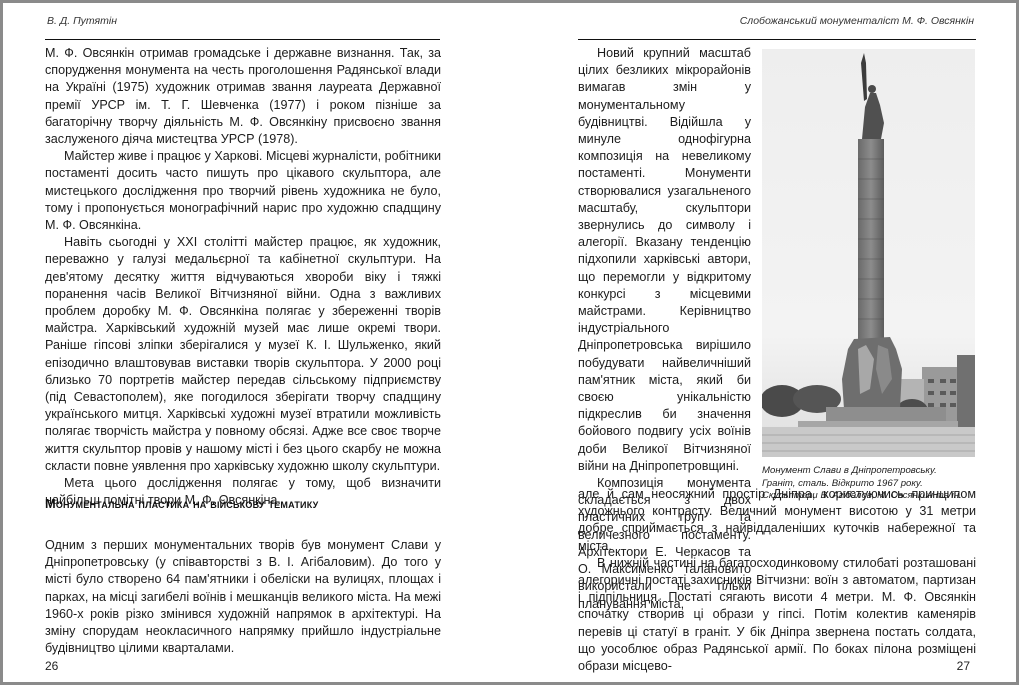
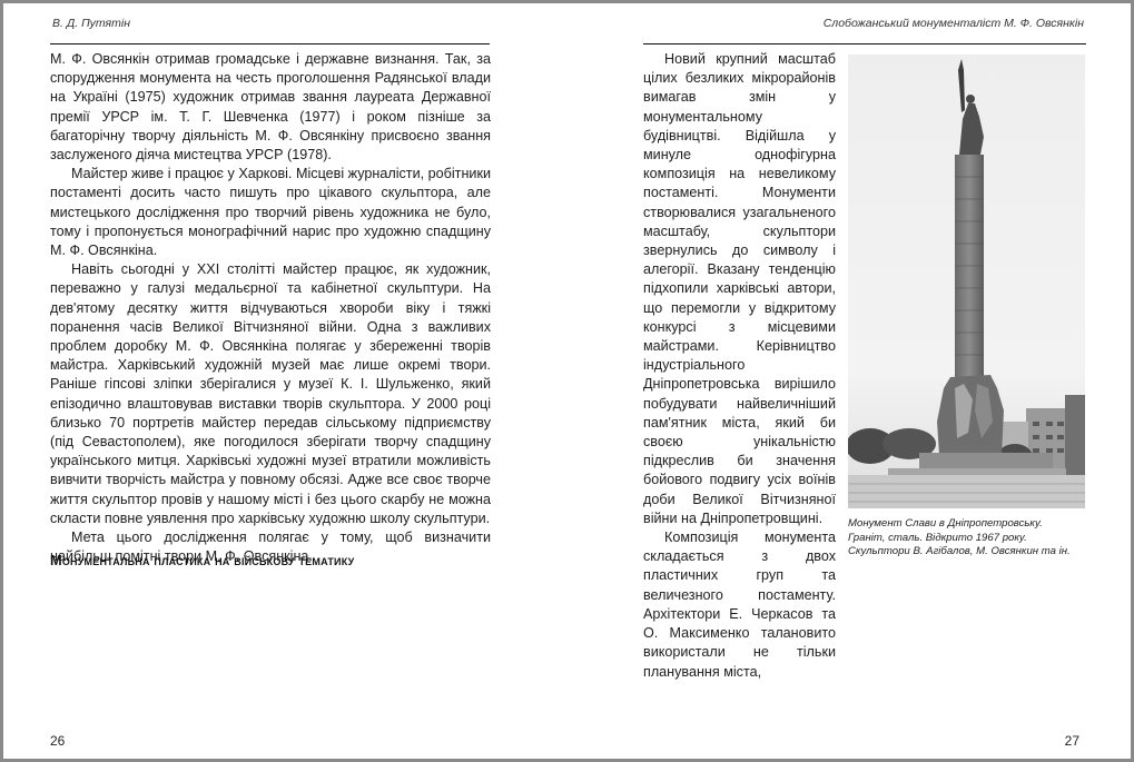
  В. Д. Путятін
  М. Ф. Овсянкін отримав громадське і державне визнання. Так, за спорудження монумента на честь проголошення Радянської влади на Україні (1975) художник отримав звання лауреата Державної премії УРСР ім. Т. Г. Шевченка (1977) і роком пізніше за багаторічну творчу діяльність М. Ф. Овсянкіну присвоєно звання заслуженого діяча мистецтва УРСР (1978).
  Майстер живе і працює у Харкові. Місцеві журналісти, робітники постаменті досить часто пишуть про цікавого скульптора, але мистецького дослідження про творчий рівень художника не було, тому і пропонується монографічний нарис про художню спадщину М. Ф. Овсянкіна.
- Навіть сьогодні у XXI столітті майстер працює, як художник, переважно у галузі медальєрної та кабінетної скульптури. На дев'ятому десятку життя відчуваються хвороби віку і тяжкі поранення часів Великої Вітчизняної війни. Одна з важливих проблем доробку М. Ф. Овсянкіна полягає у збереженні творів майстра. Харківський художній музей має лише окремі твори. Раніше гіпсові зліпки зберігалися у музеї К. І. Шульженко, який епізодично влаштовував виставки творів скульптора. У 2000 році близько 70 портретів майстер передав сільському підприємству (під Севастополем), яке погодилося зберігати творчу спадщину українського митця. Харківські художні музеї втратили можливість полягає творчість майстра у повному обсязі. Адже все своє творче життя скульптор провів у нашому місті і без цього скарбу не можна скласти повне уявлення про харківську художню школу скульптури.
+ Навіть сьогодні у XXI столітті майстер працює, як художник, переважно у галузі медальєрної та кабінетної скульптури. На дев'ятому десятку життя відчуваються хвороби віку і тяжкі поранення часів Великої Вітчизняної війни. Одна з важливих проблем доробку М. Ф. Овсянкіна полягає у збереженні творів майстра. Харківський художній музей має лише окремі твори. Раніше гіпсові зліпки зберігалися у музеї К. І. Шульженко, який епізодично влаштовував виставки творів скульптора. У 2000 році близько 70 портретів майстер передав сільському підприємству (під Севастополем), яке погодилося зберігати творчу спадщину українського митця. Харківські художні музеї втратили можливість вивчити творчість майстра у повному обсязі. Адже все своє творче життя скульптор провів у нашому місті і без цього скарбу не можна скласти повне уявлення про харківську художню школу скульптури.
  Мета цього дослідження полягає у тому, щоб визначити найбільш помітні твори М. Ф. Овсянкіна.
  Монументальна пластика на військову тематику
- Одним з перших монументальних творів був монумент Слави у Дніпропетровську (у співавторстві з В. І. Агібаловим). До того у місті було створено 64 пам'ятники і обеліски на вулицях, площах і парках, на місці загибелі воїнів і мешканців великого міста. На межі 1960-х років різко змінився художній напрямок в архітектурі. На зміну спорудам неокласичного напрямку прийшло індустріальне будівництво цілими кварталами.
  26
  Слобожанський монументаліст М. Ф. Овсянкін
  Новий крупний масштаб цілих безликих мікрорайонів вимагав змін у монументальному будівництві. Відійшла у минуле однофігурна композиція на невеликому постаменті. Монументи створювалися узагальненого масштабу, скульптори звернулись до символу і алегорії. Вказану тенденцію підхопили харківські автори, що перемогли у відкритому конкурсі з місцевими майстрами. Керівництво індустріального Дніпропетровська вирішило побудувати найвеличніший пам'ятник міста, який би своєю унікальністю підкреслив би значення бойового подвигу усіх воїнів доби Великої Вітчизняної війни на Дніпропетровщині.
  Композиція монумента складається з двох пластичних груп та величезного постаменту. Архітектори Е. Черкасов та О. Максименко талановито використали не тільки планування міста,
  Монумент Слави в Дніпропетровську.
  Граніт, сталь. Відкрито 1967 року.
  Скульптори В. Агібалов, М. Овсянкин та ін.
- але й сам неосяжний простір Дніпра, користуючись принципом художнього контрасту. Величний монумент висотою у 31 метри добре сприймається з найвіддаленіших куточків набережної та міста.
- В нижній частині на багатосходинковому стилобаті розташовані алегоричні постаті захисників Вітчизни: воїн з автоматом, партизан і підпільниця. Постаті сягають висоти 4 метри. М. Ф. Овсянкін спочатку створив ці образи у гіпсі. Потім колектив каменярів перевів ці статуї в граніт. У бік Дніпра звернена постать солдата, що уособлює образ Радянської армії. По боках пілона розміщені образи місцево-
  27
